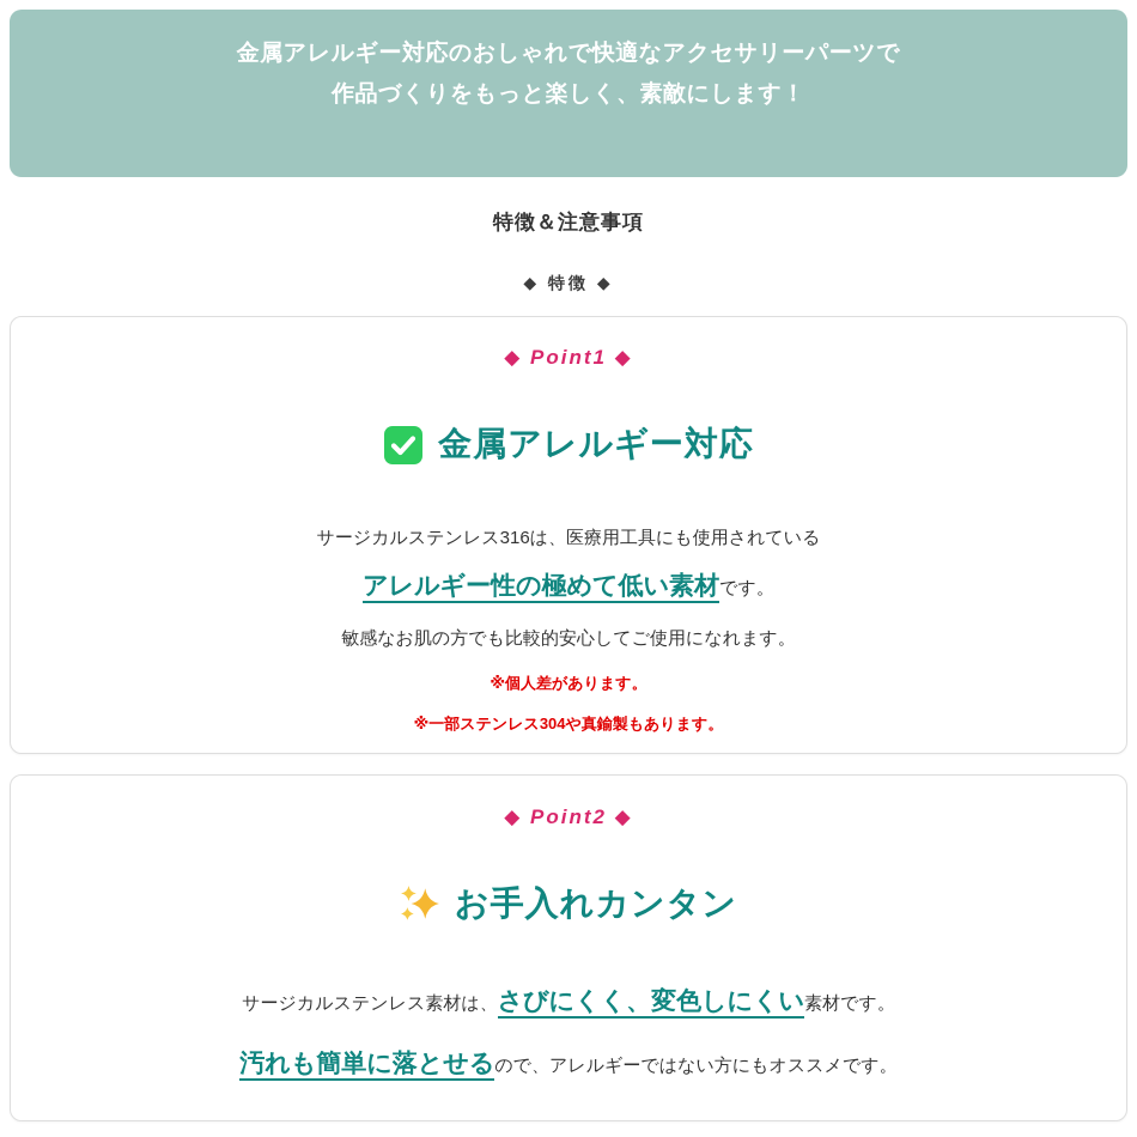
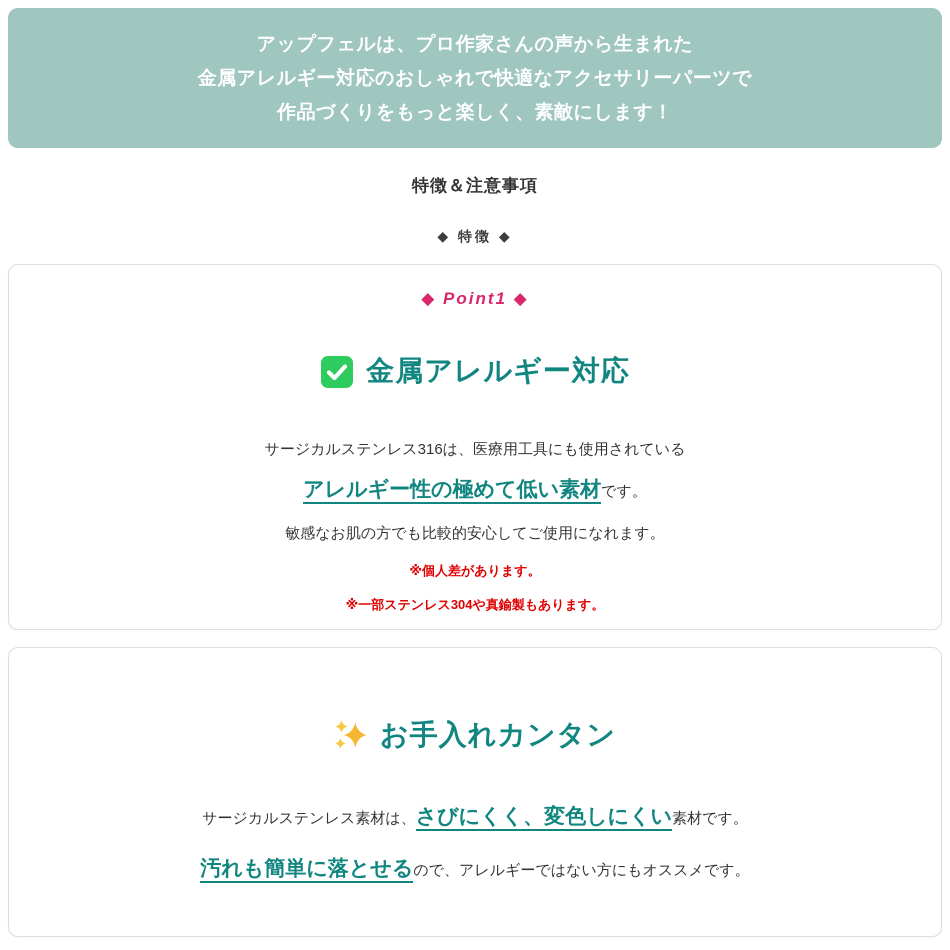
+ アップフェルは、プロ作家さんの声から生まれた
  金属アレルギー対応のおしゃれで快適なアクセサリーパーツで
  作品づくりをもっと楽しく、素敵にします！
  特徴＆注意事項
  ◆ 特徴 ◆
  ◆ Point1 ◆
  金属アレルギー対応
  サージカルステンレス316は、医療用工具にも使用されている
  アレルギー性の極めて低い素材です。
  敏感なお肌の方でも比較的安心してご使用になれます。
  ※個人差があります。
  ※一部ステンレス304や真鍮製もあります。
- ◆ Point2 ◆
  お手入れカンタン
  サージカルステンレス素材は、さびにくく、変色しにくい素材です。
  汚れも簡単に落とせるので、アレルギーではない方にもオススメです。
